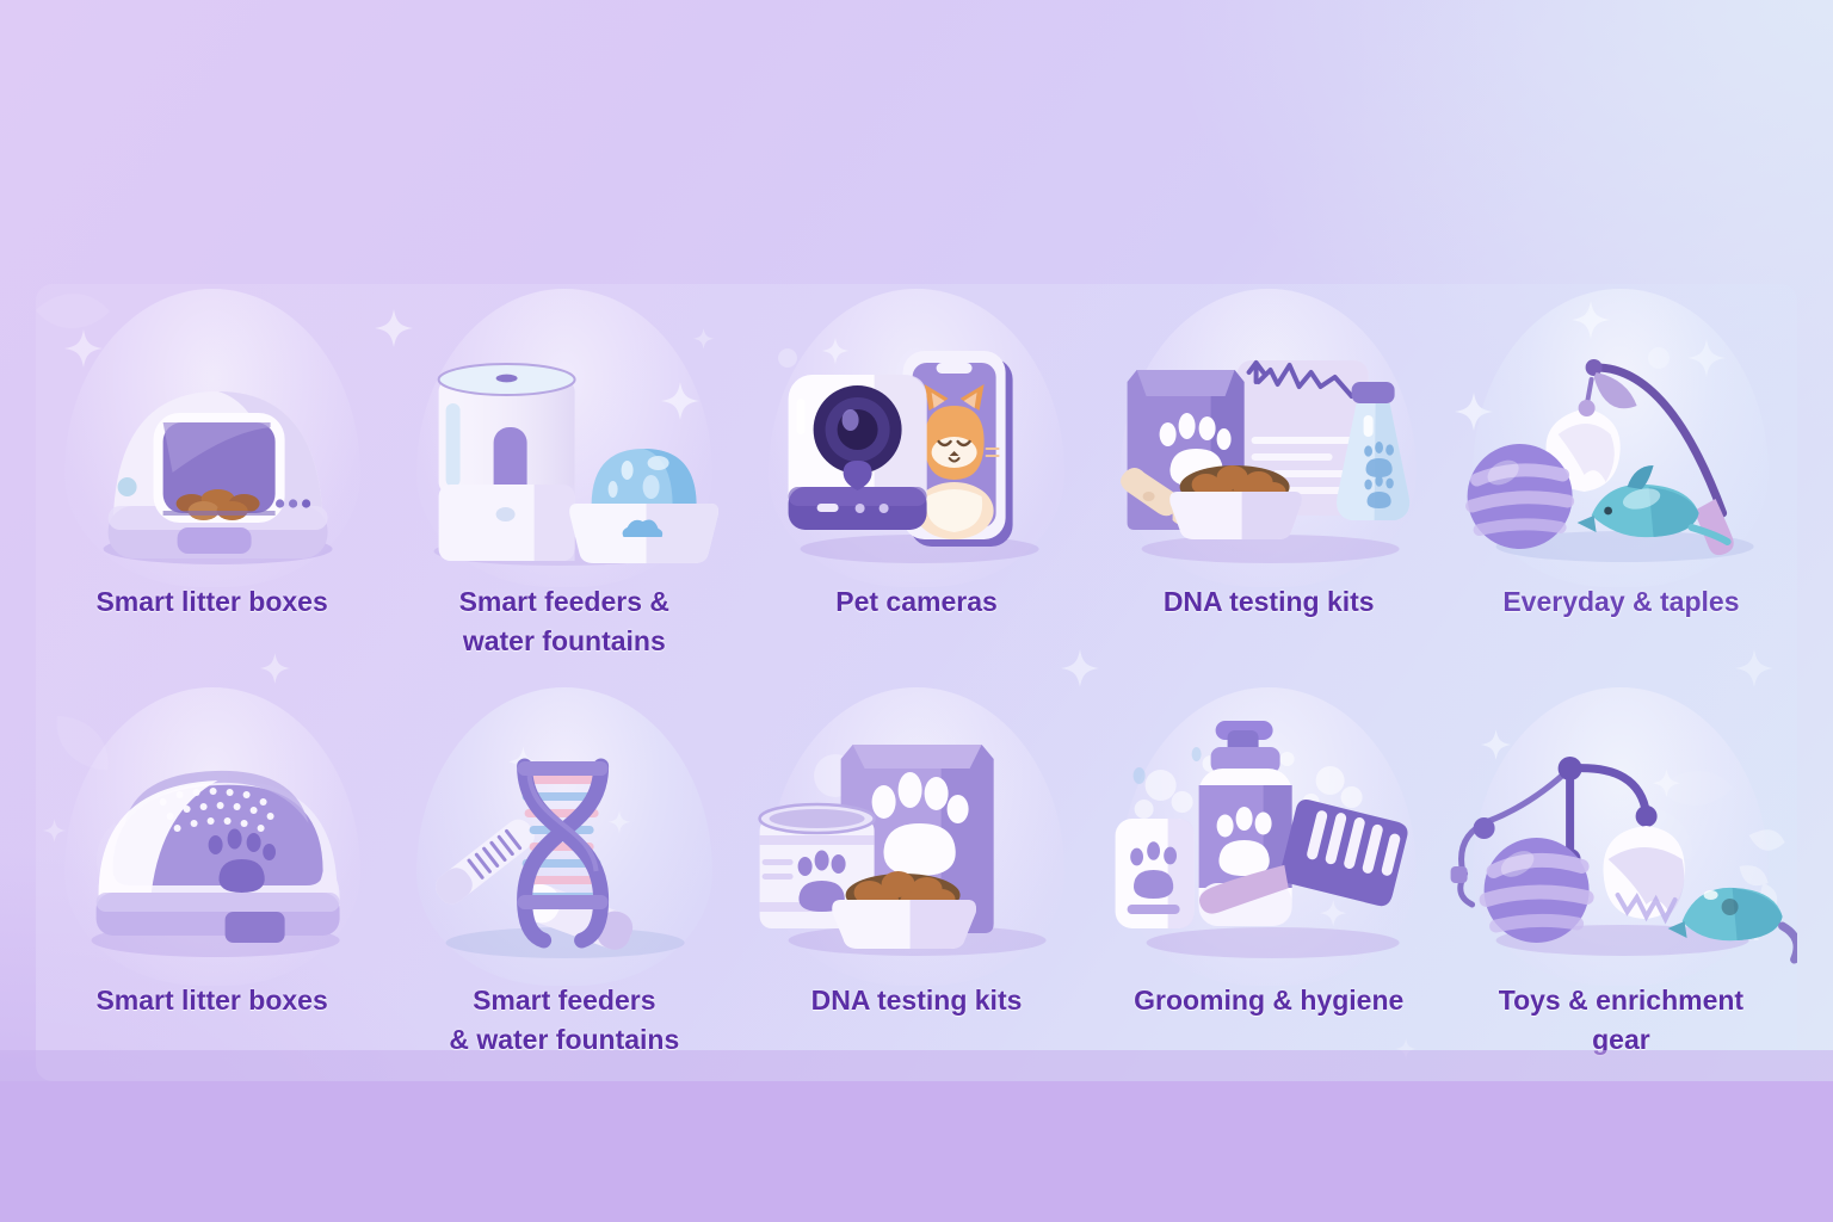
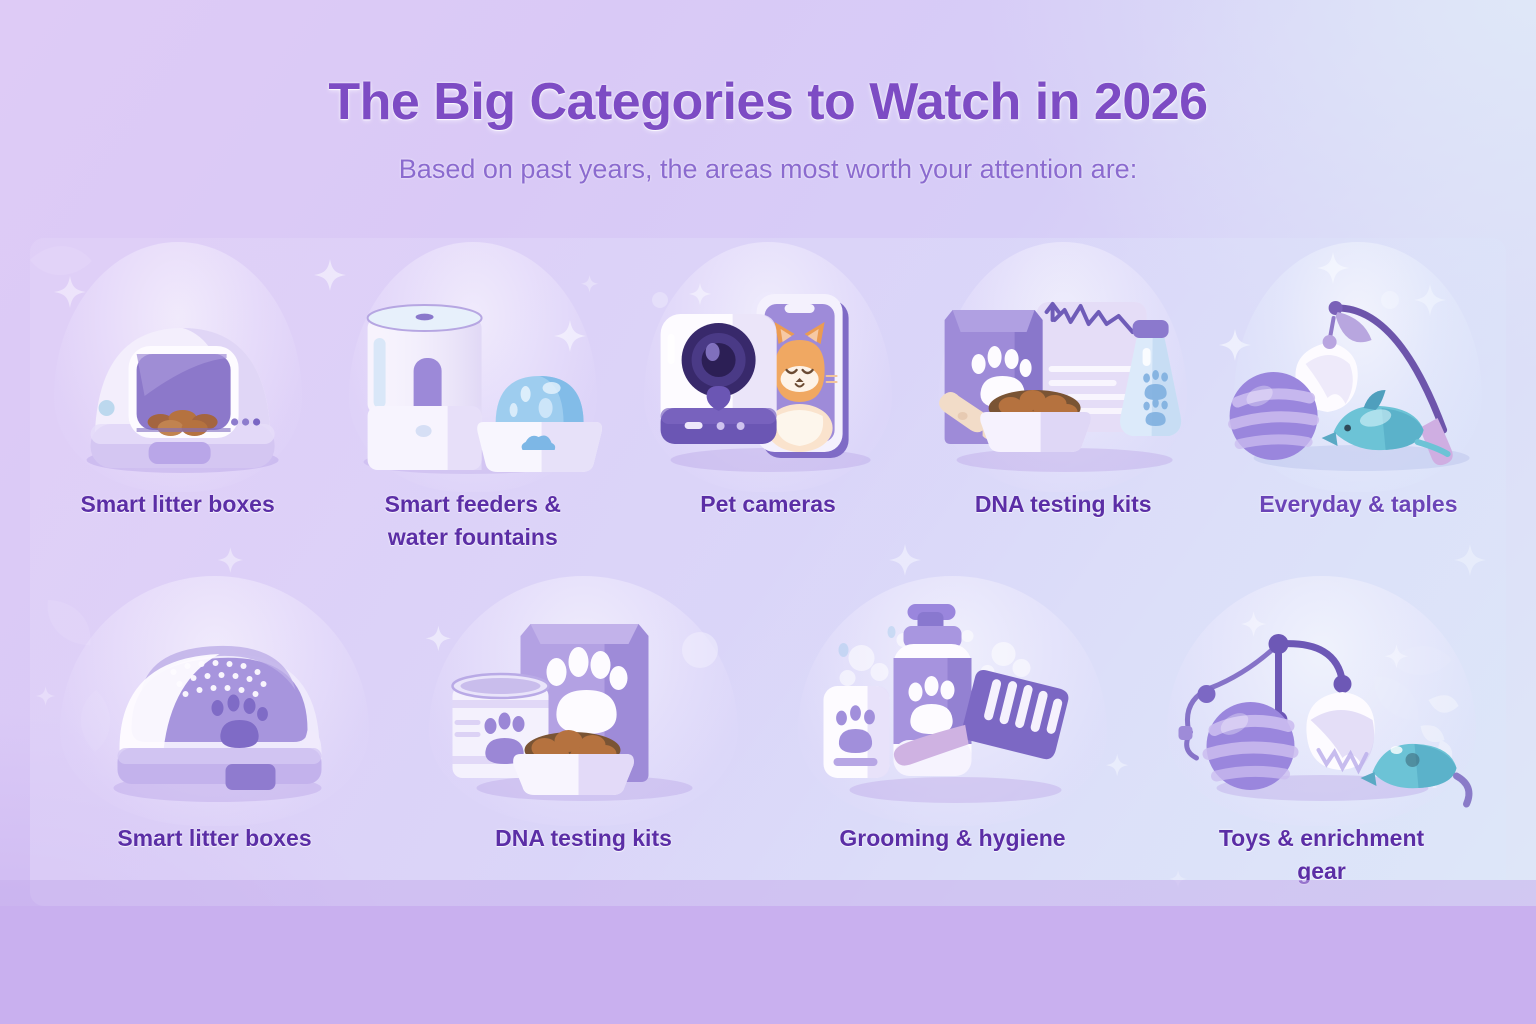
+ The Big Categories to Watch in 2026
+ Based on past years, the areas most worth your attention are:
  Smart litter boxes
  Smart feeders &
  water fountains
  Pet cameras
  DNA testing kits
  Everyday & taples
  Smart litter boxes
- Smart feeders
- & water fountains
  DNA testing kits
  Grooming & hygiene
  Toys & enrichment
  gear
